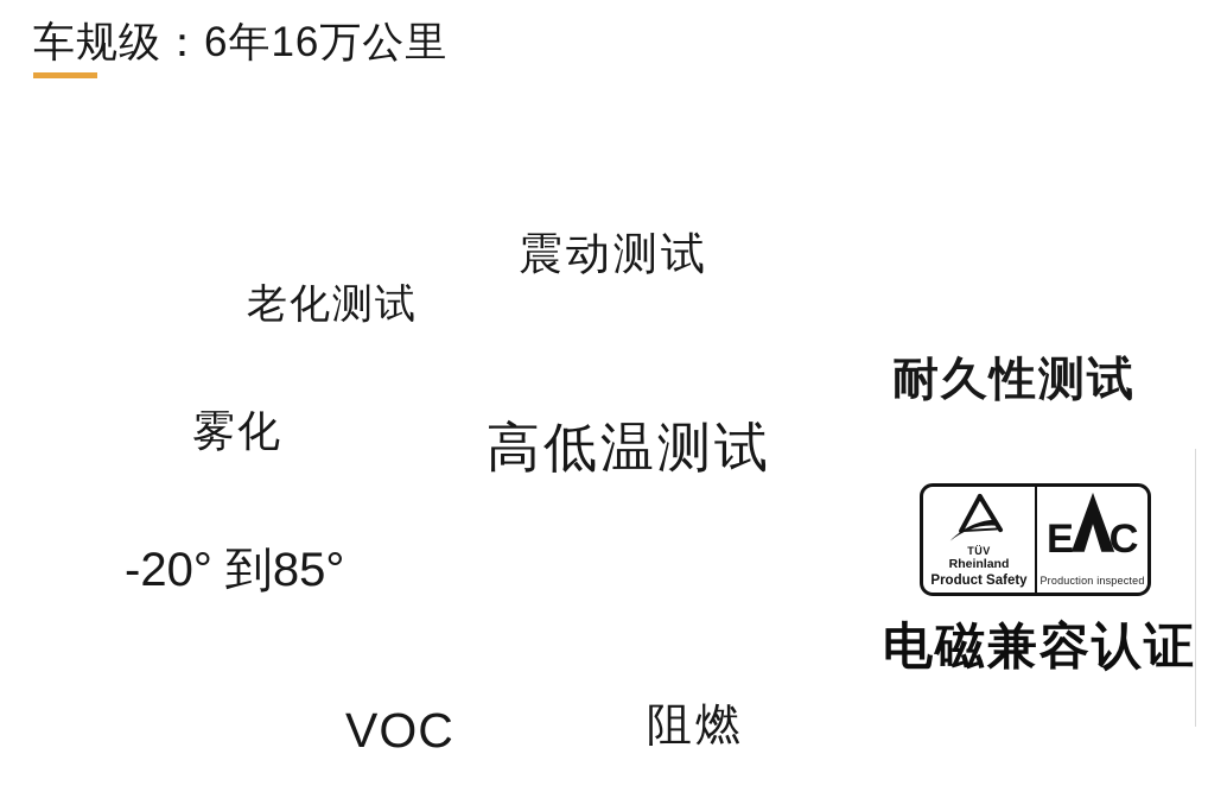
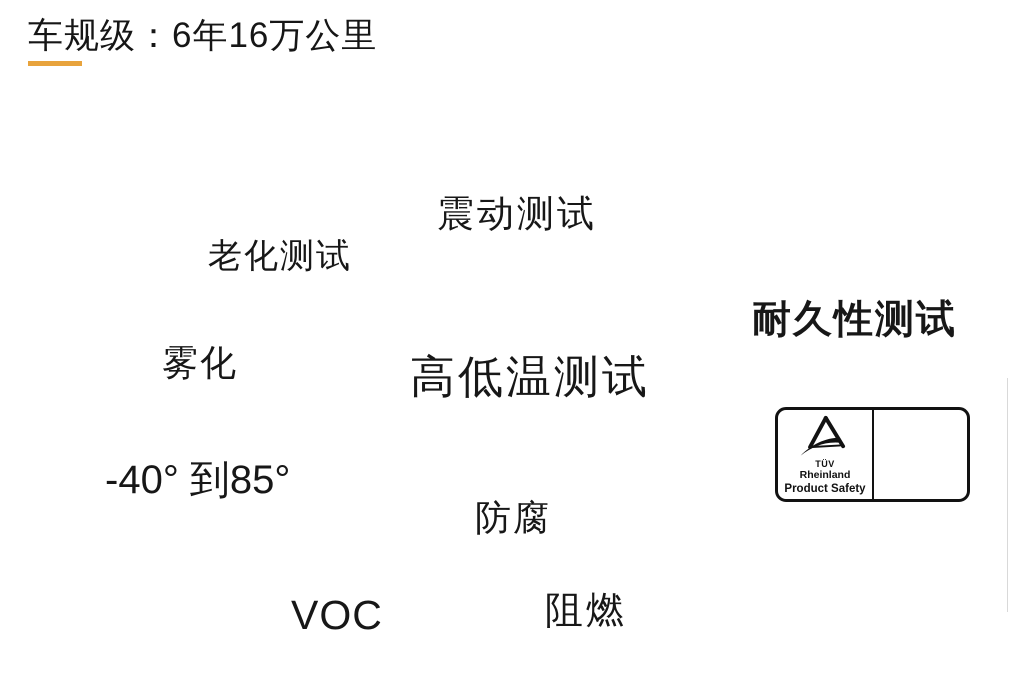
  车规级：6年16万公里
  震动测试
  老化测试
  雾化
  高低温测试
  耐久性测试
- -20° 到85°
+ -40° 到85°
+ 防腐
  VOC
  阻燃
  TÜV
  Rheinland
  Product Safety
- E
- C
- Production inspected
- 电磁兼容认证
